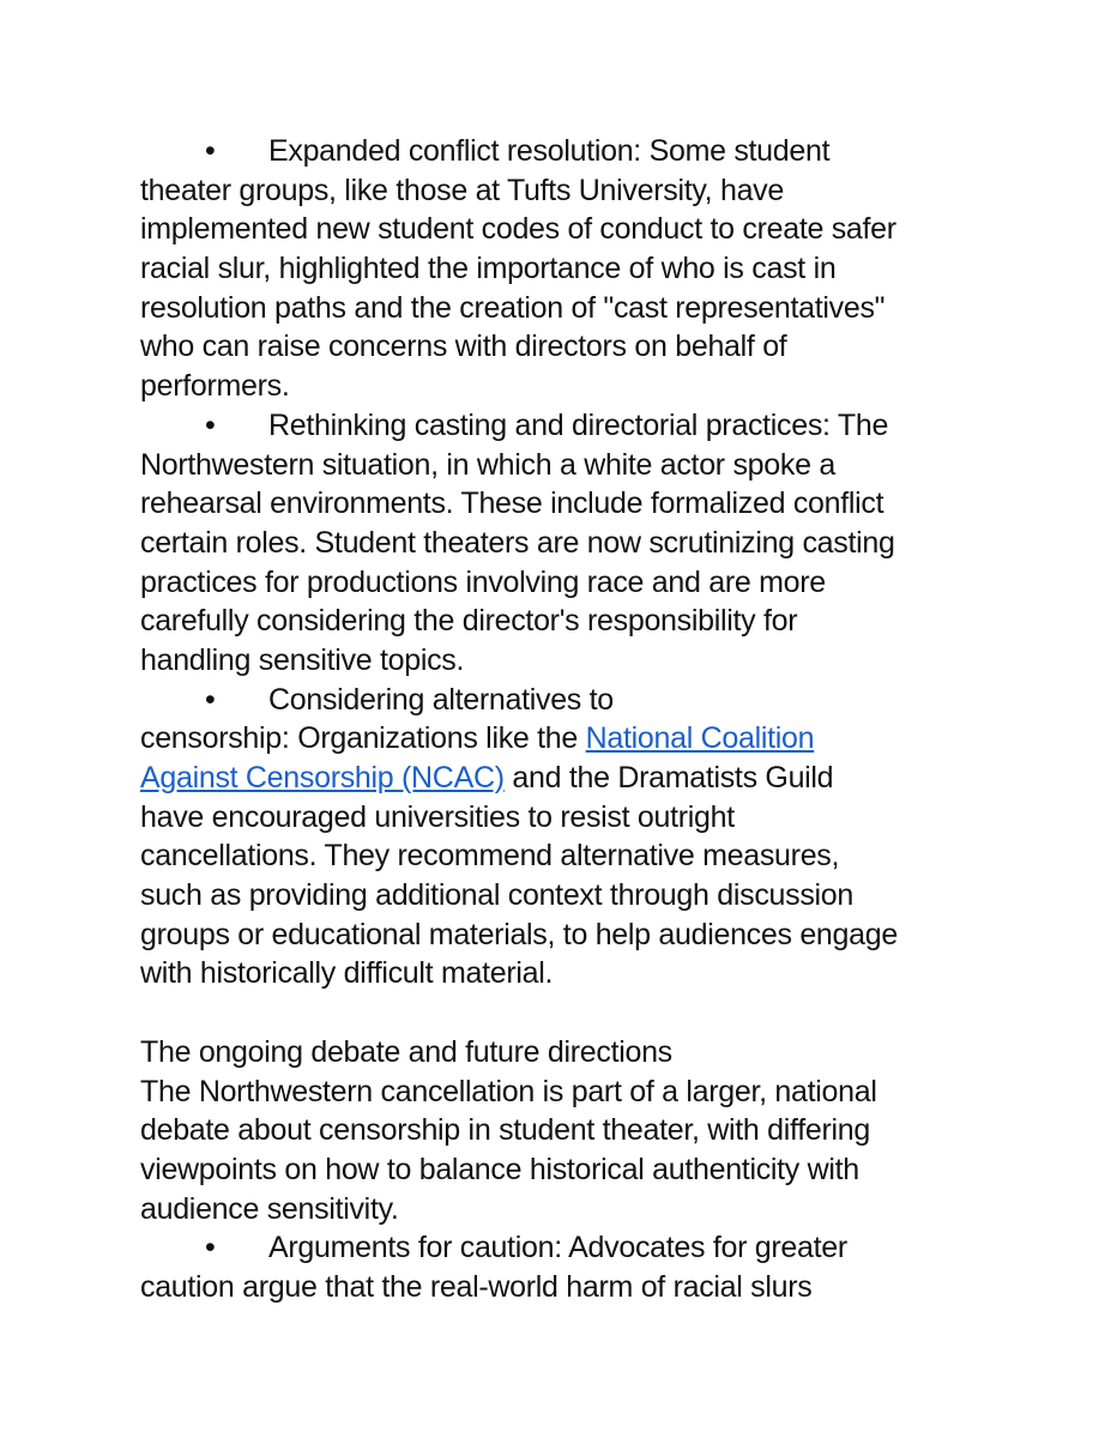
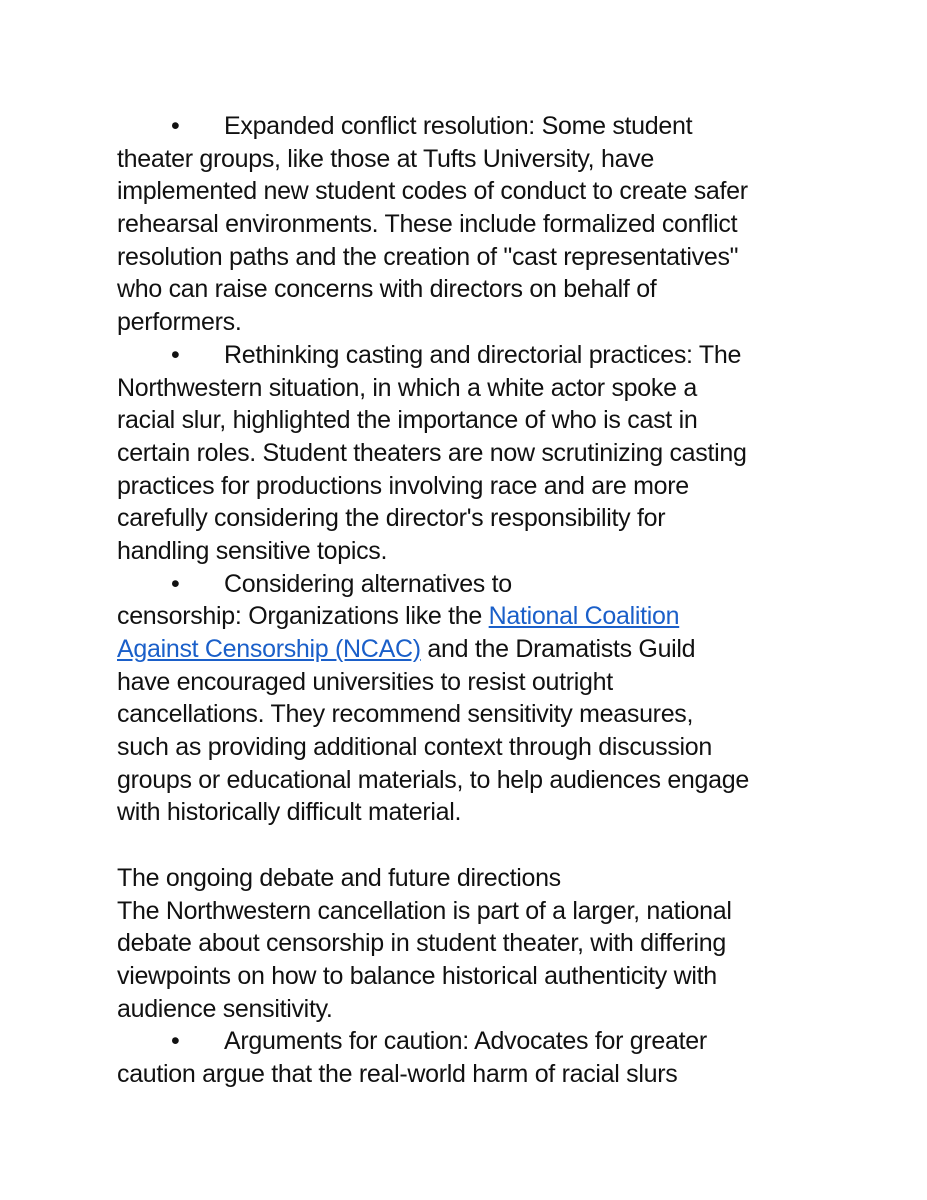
  •
  Expanded conflict resolution: Some student
  theater groups, like those at Tufts University, have
  implemented new student codes of conduct to create safer
- racial slur, highlighted the importance of who is cast in
+ rehearsal environments. These include formalized conflict
  resolution paths and the creation of "cast representatives"
  who can raise concerns with directors on behalf of
  performers.
  •
  Rethinking casting and directorial practices: The
  Northwestern situation, in which a white actor spoke a
- rehearsal environments. These include formalized conflict
+ racial slur, highlighted the importance of who is cast in
  certain roles. Student theaters are now scrutinizing casting
  practices for productions involving race and are more
  carefully considering the director's responsibility for
  handling sensitive topics.
  •
  Considering alternatives to
  censorship: Organizations like the National Coalition
  Against Censorship (NCAC) and the Dramatists Guild
  have encouraged universities to resist outright
- cancellations. They recommend alternative measures,
+ cancellations. They recommend sensitivity measures,
  such as providing additional context through discussion
  groups or educational materials, to help audiences engage
  with historically difficult material.
  The ongoing debate and future directions
  The Northwestern cancellation is part of a larger, national
  debate about censorship in student theater, with differing
  viewpoints on how to balance historical authenticity with
  audience sensitivity.
  •
  Arguments for caution: Advocates for greater
  caution argue that the real-world harm of racial slurs
